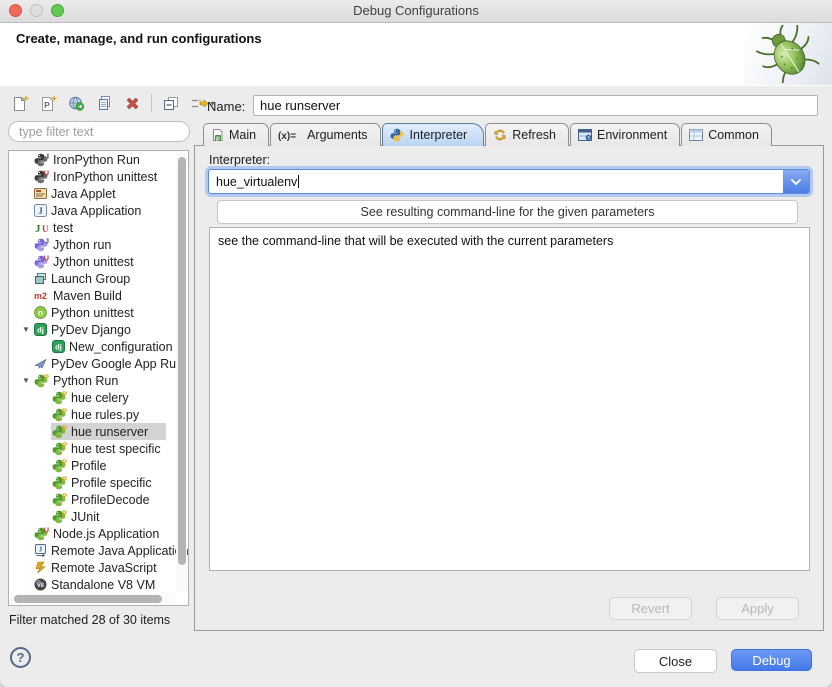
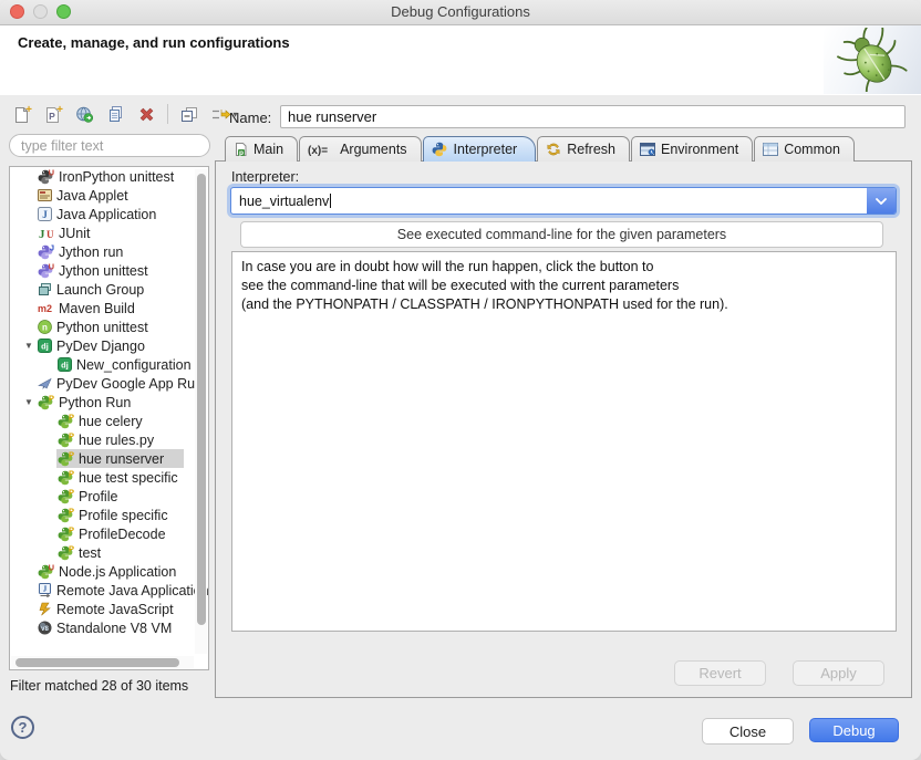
  Debug Configurations
  Create, manage, and run configurations
  +
  P
  +
  ▾
  type filter text
- I
- IronPython Run
  U
  IronPython unittest
  Java Applet
  J
  Java Application
  J
  U
- test
+ JUnit
  J
  Jython run
  U
  Jython unittest
  Launch Group
  m2
  Maven Build
  n
  Python unittest
  ▼
  dj
  PyDev Django
  dj
  New_configuration
  PyDev Google App Ru
  ▼
  P
  Python Run
  P
  hue celery
  P
  hue rules.py
  P
  hue runserver
  P
  hue test specific
  P
  Profile
  P
  Profile specific
  P
  ProfileDecode
  P
- JUnit
+ test
  U
  Node.js Application
  J
  Remote Java Applicati
  Remote JavaScript
  Standalone V8 VM
  Filter matched 28 of 30 items
  Name:
  hue runserver
  Main
  (x)=
  Arguments
  Interpreter
  Refresh
  Environment
  Common
  Interpreter:
  hue_virtualenv
- See resulting command-line for the given parameters
+ See executed command-line for the given parameters
+ In case you are in doubt how will the run happen, click the button to
  see the command-line that will be executed with the current parameters
+ (and the PYTHONPATH / CLASSPATH / IRONPYTHONPATH used for the run).
  Revert
  Apply
  ?
  Close
  Debug
